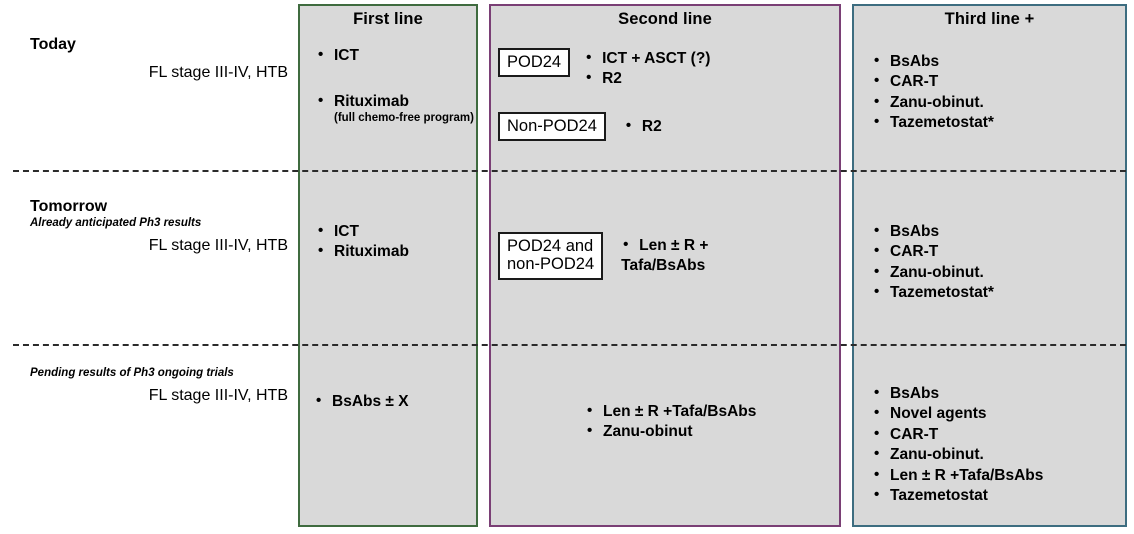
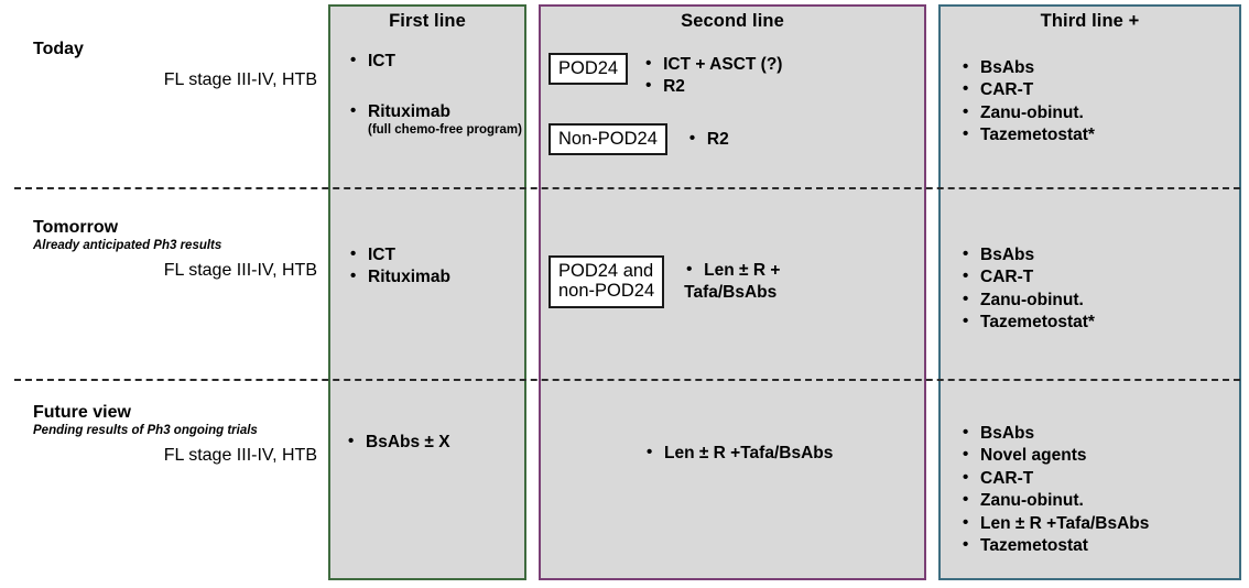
  First line
  Second line
  Third line +
  Today
  FL stage III-IV, HTB
  ICT
  Rituximab
  (full chemo-free program)
  POD24
  ICT + ASCT (?)
  R2
  Non-POD24
  R2
  BsAbs
  CAR-T
  Zanu-obinut.
  Tazemetostat*
  Tomorrow
  Already anticipated Ph3 results
  FL stage III-IV, HTB
  ICT
  Rituximab
  POD24 and
  non-POD24
  Len ± R +
  Tafa/BsAbs
  BsAbs
  CAR-T
  Zanu-obinut.
  Tazemetostat*
+ Future view
  Pending results of Ph3 ongoing trials
  FL stage III-IV, HTB
  BsAbs ± X
  Len ± R +Tafa/BsAbs
- Zanu-obinut
  BsAbs
  Novel agents
  CAR-T
  Zanu-obinut.
  Len ± R +Tafa/BsAbs
  Tazemetostat
